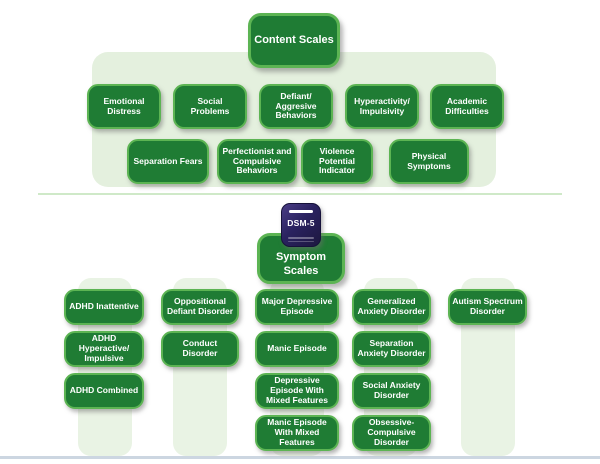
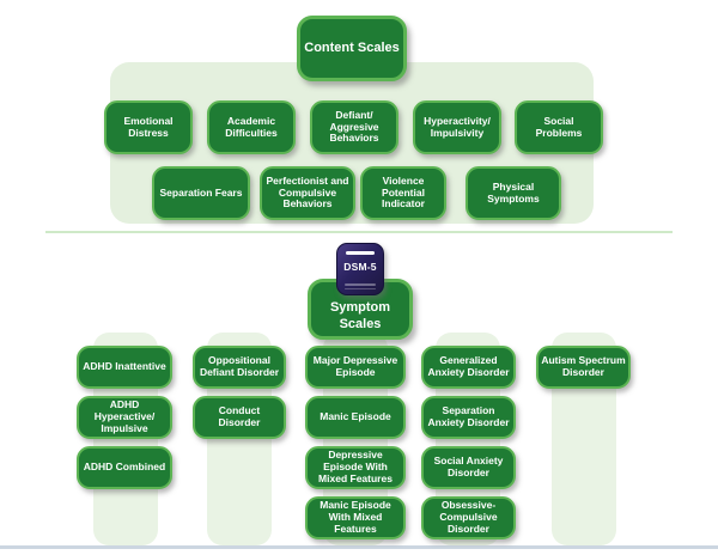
  Content Scales
  Emotional Distress
- Social Problems
+ Academic Difficulties
  Defiant/ Aggresive Behaviors
  Hyperactivity/ Impulsivity
- Academic Difficulties
+ Social Problems
  Separation Fears
  Perfectionist and Compulsive Behaviors
  Violence Potential Indicator
  Physical Symptoms
  DSM-5
  Symptom Scales
  ADHD Inattentive
  ADHD Hyperactive/ Impulsive
  ADHD Combined
  Oppositional Defiant Disorder
  Conduct Disorder
  Major Depressive Episode
  Manic Episode
  Depressive Episode With Mixed Features
  Manic Episode With Mixed Features
  Generalized Anxiety Disorder
  Separation Anxiety Disorder
  Social Anxiety Disorder
  Obsessive-Compulsive Disorder
  Autism Spectrum Disorder
